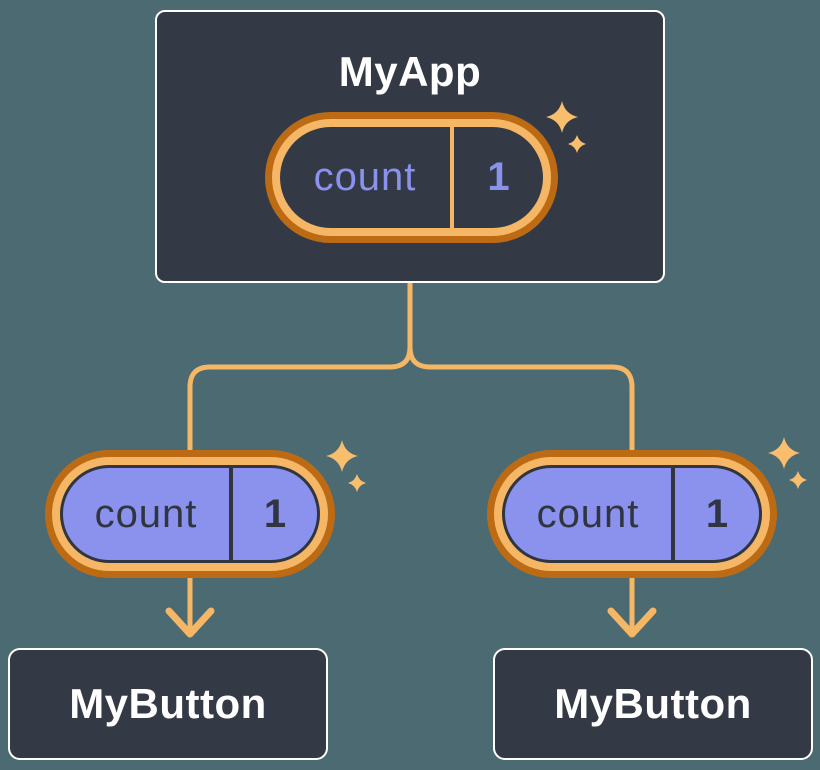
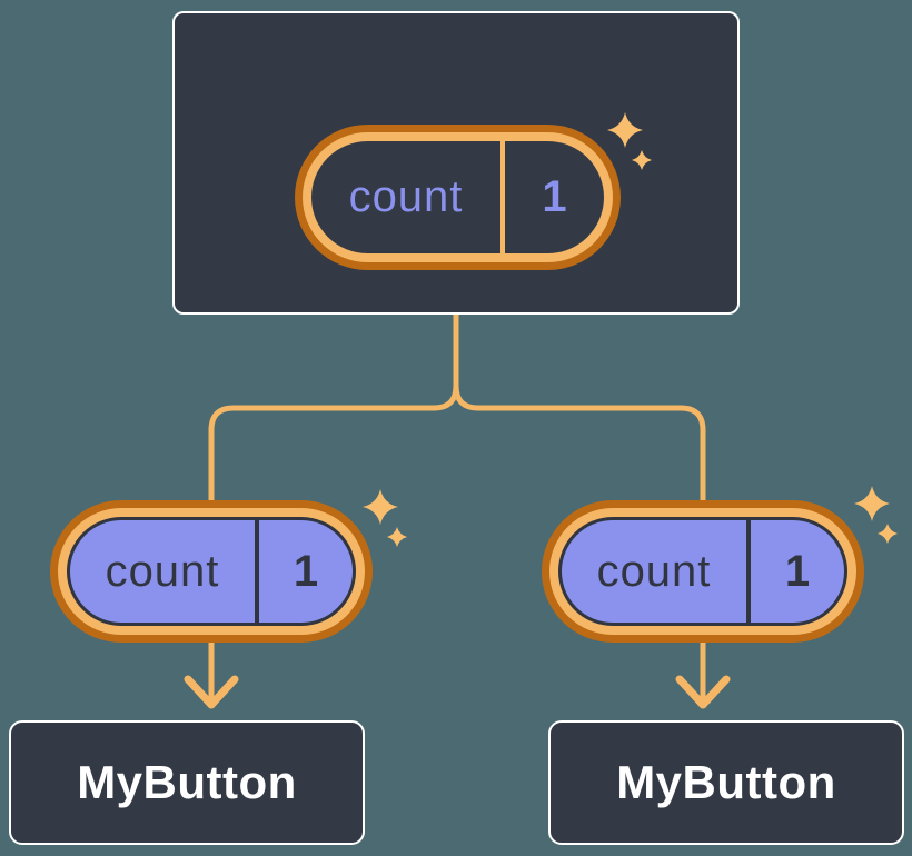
- MyApp
  count
  1
  count
  1
  count
  1
  MyButton
  MyButton
